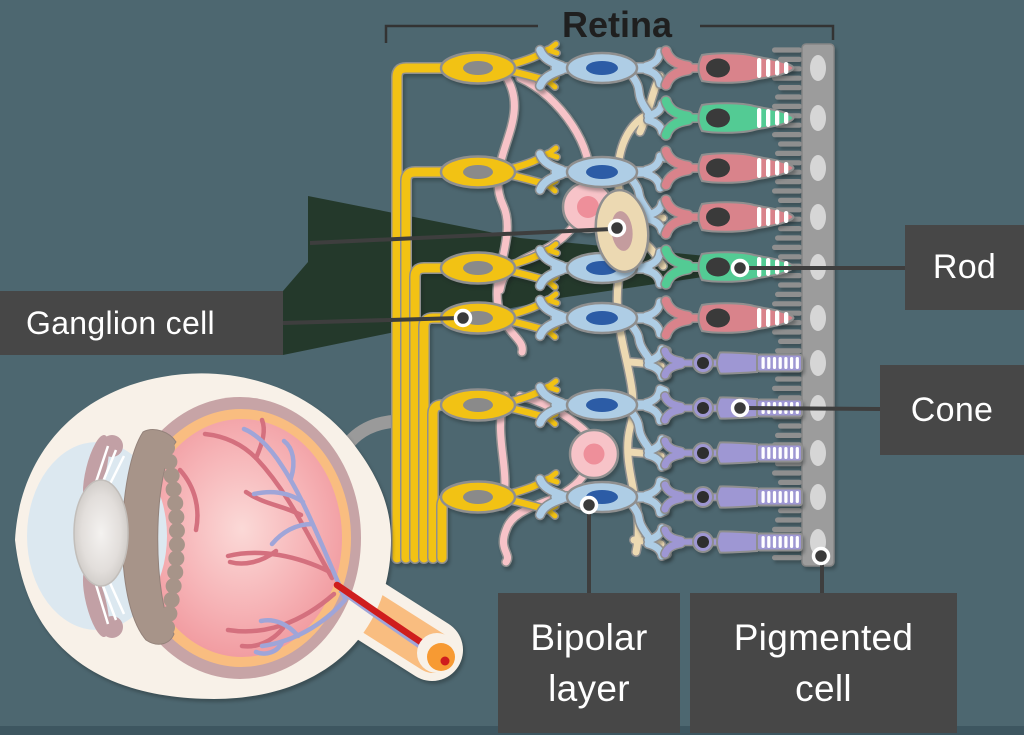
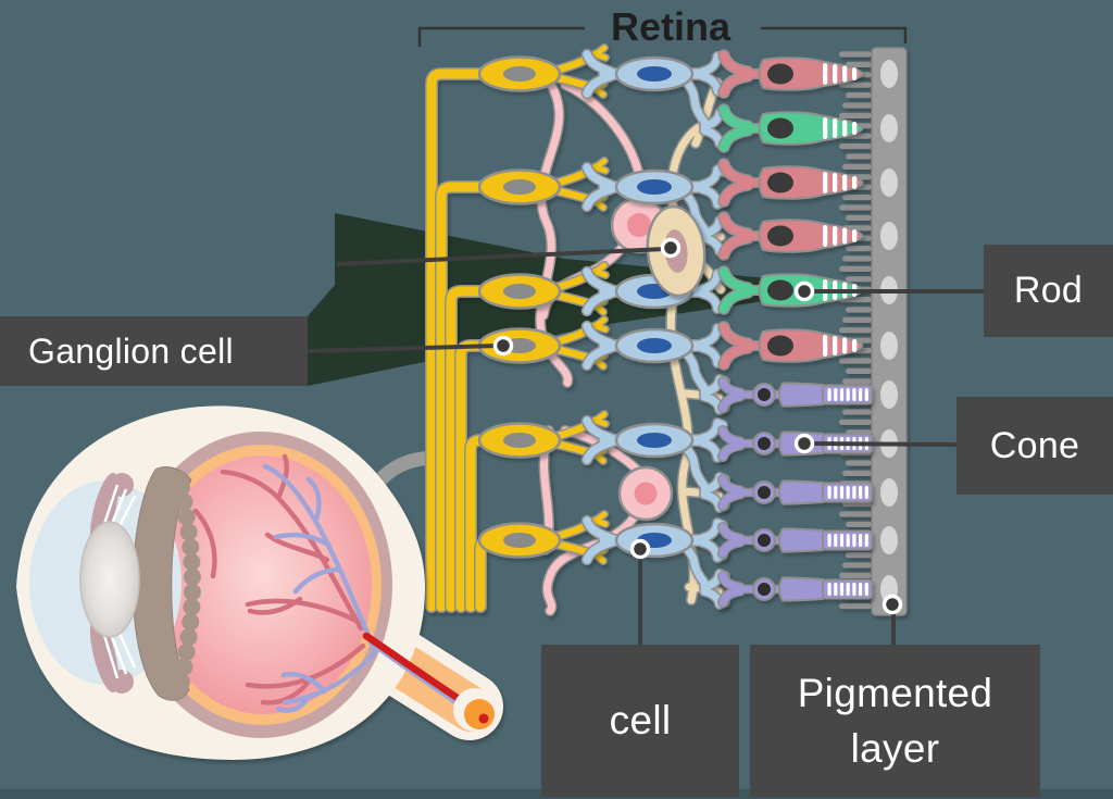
  Retina
  Ganglion cell
  Rod
  Cone
- Bipolar
- layer
+ cell
  Pigmented
- cell
+ layer
